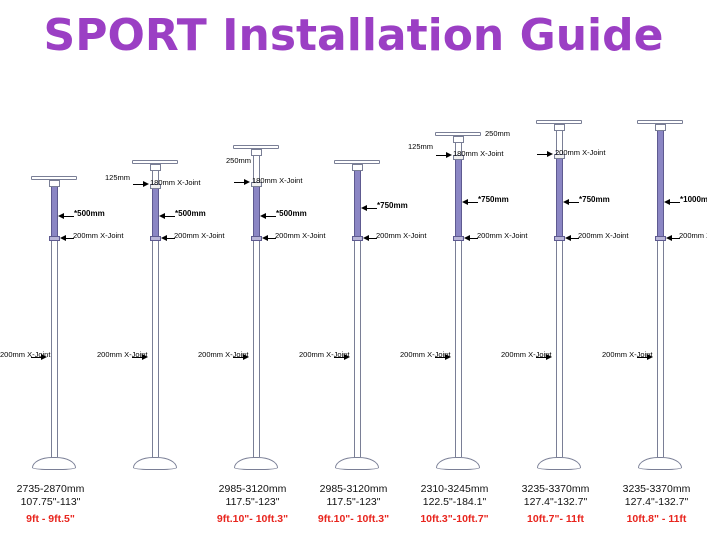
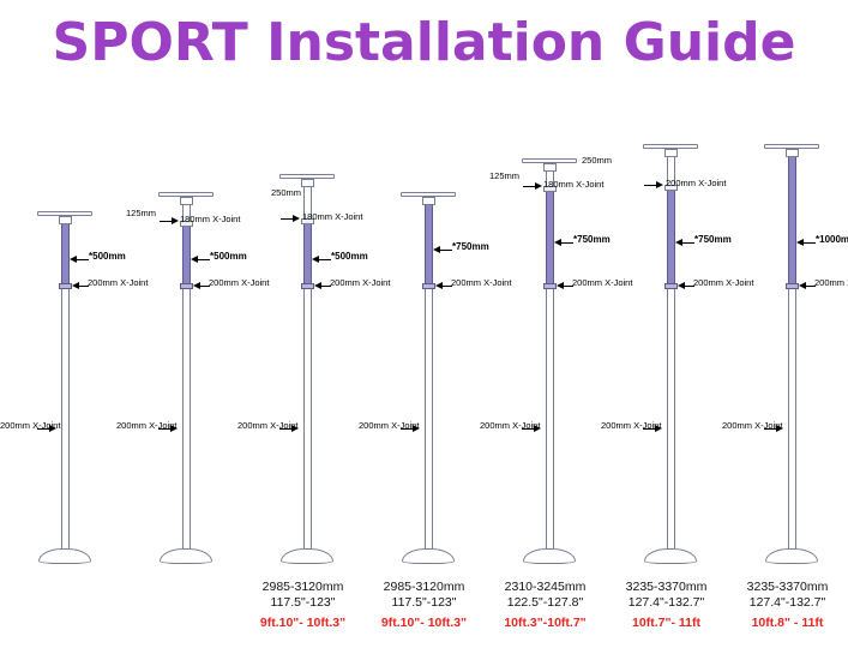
  SPORT Installation Guide
  *500mm
  200mm X-Joint
  200mm X-Joint
- 2735-2870mm
- 107.75"-113"
- 9ft - 9ft.5"
  125mm
  180mm X-Joint
  *500mm
  200mm X-Joint
  200mm X-Joint
  250mm
  180mm X-Joint
  *500mm
  200mm X-Joint
  200mm X-Joint
  2985-3120mm
  117.5"-123"
  9ft.10"- 10ft.3"
  *750mm
  200mm X-Joint
  200mm X-Joint
  2985-3120mm
  117.5"-123"
  9ft.10"- 10ft.3"
  125mm
  180mm X-Joint
  *750mm
  200mm X-Joint
  200mm X-Joint
  2310-3245mm
- 122.5"-184.1"
+ 122.5"-127.8"
  10ft.3"-10ft.7"
  250mm
  200mm X-Joint
  *750mm
  200mm X-Joint
  200mm X-Joint
  3235-3370mm
  127.4"-132.7"
  10ft.7"- 11ft
  *1000m
  200mm X-Joint
  3235-3370mm
  127.4"-132.7"
  10ft.8" - 11ft
